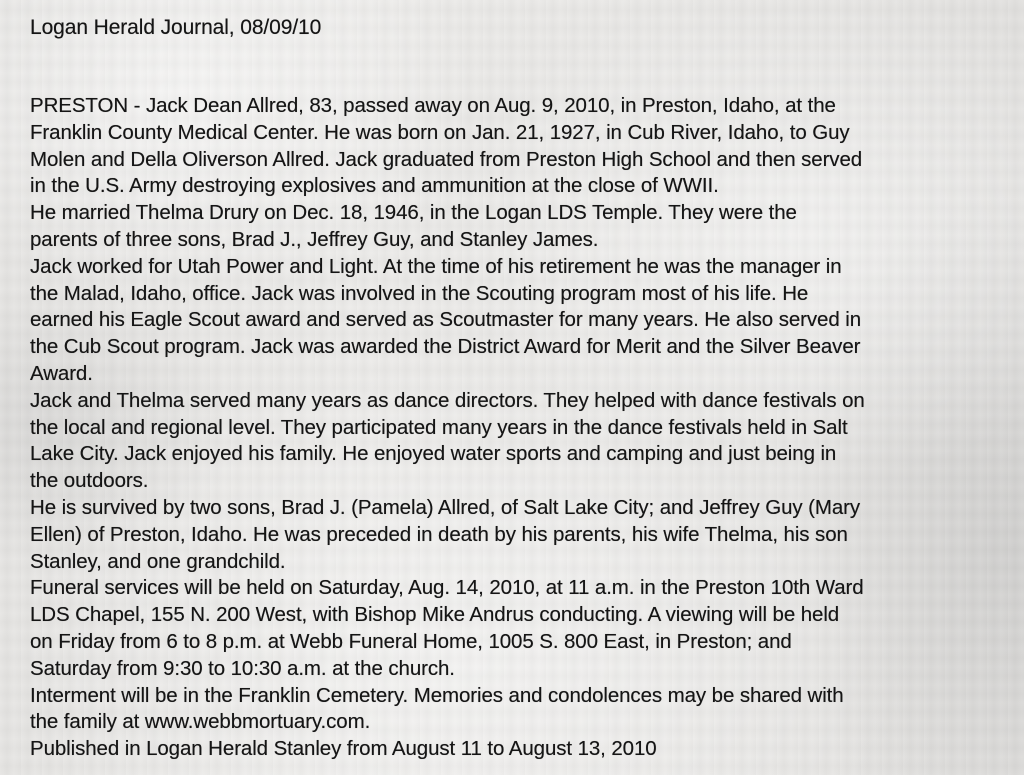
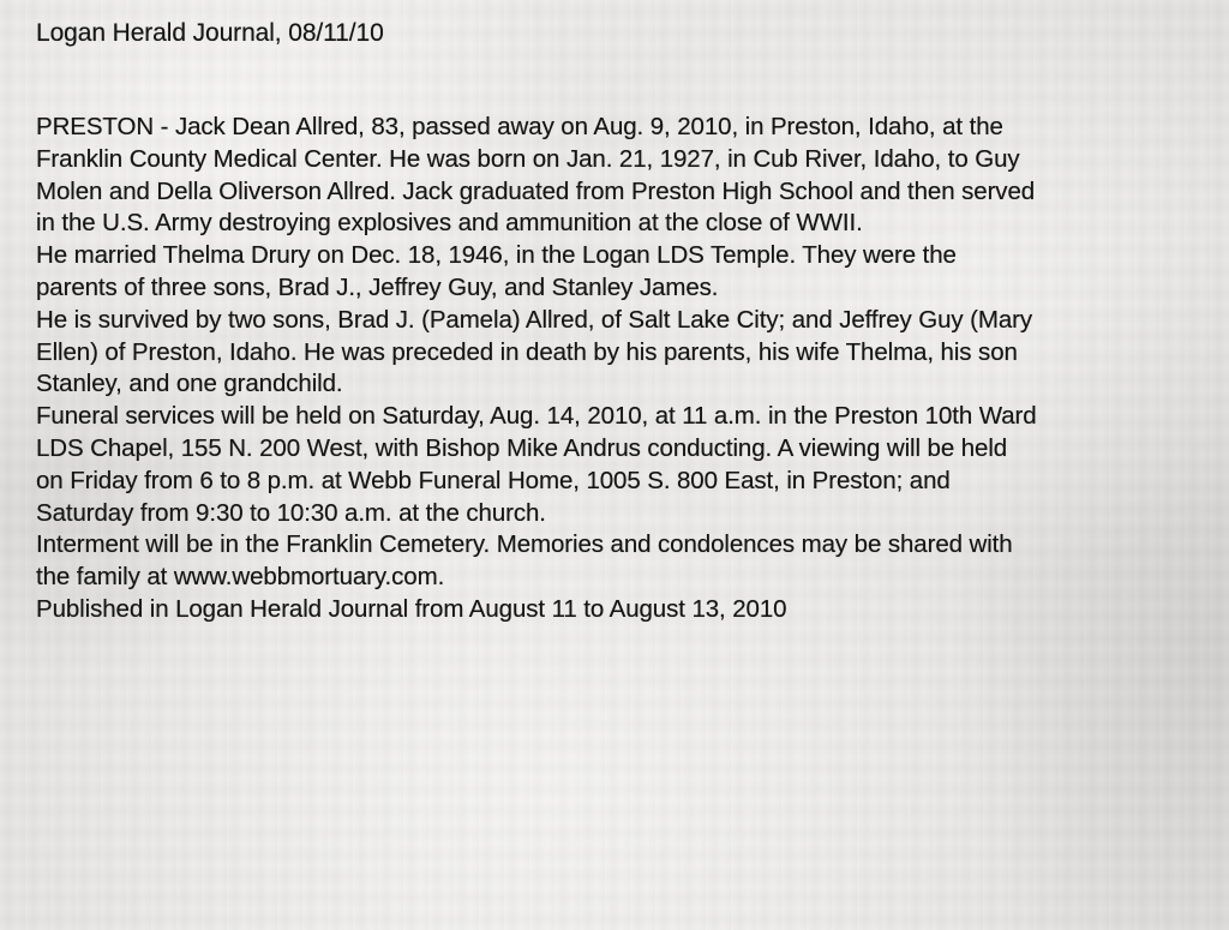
- Logan Herald Journal, 08/09/10
+ Logan Herald Journal, 08/11/10
  PRESTON - Jack Dean Allred, 83, passed away on Aug. 9, 2010, in Preston, Idaho, at the
  Franklin County Medical Center. He was born on Jan. 21, 1927, in Cub River, Idaho, to Guy
  Molen and Della Oliverson Allred. Jack graduated from Preston High School and then served
  in the U.S. Army destroying explosives and ammunition at the close of WWII.
  He married Thelma Drury on Dec. 18, 1946, in the Logan LDS Temple. They were the
  parents of three sons, Brad J., Jeffrey Guy, and Stanley James.
- Jack worked for Utah Power and Light. At the time of his retirement he was the manager in
- the Malad, Idaho, office. Jack was involved in the Scouting program most of his life. He
- earned his Eagle Scout award and served as Scoutmaster for many years. He also served in
- the Cub Scout program. Jack was awarded the District Award for Merit and the Silver Beaver
- Award.
- Jack and Thelma served many years as dance directors. They helped with dance festivals on
- the local and regional level. They participated many years in the dance festivals held in Salt
- Lake City. Jack enjoyed his family. He enjoyed water sports and camping and just being in
- the outdoors.
  He is survived by two sons, Brad J. (Pamela) Allred, of Salt Lake City; and Jeffrey Guy (Mary
  Ellen) of Preston, Idaho. He was preceded in death by his parents, his wife Thelma, his son
  Stanley, and one grandchild.
  Funeral services will be held on Saturday, Aug. 14, 2010, at 11 a.m. in the Preston 10th Ward
  LDS Chapel, 155 N. 200 West, with Bishop Mike Andrus conducting. A viewing will be held
  on Friday from 6 to 8 p.m. at Webb Funeral Home, 1005 S. 800 East, in Preston; and
  Saturday from 9:30 to 10:30 a.m. at the church.
  Interment will be in the Franklin Cemetery. Memories and condolences may be shared with
  the family at www.webbmortuary.com.
- Published in Logan Herald Stanley from August 11 to August 13, 2010
+ Published in Logan Herald Journal from August 11 to August 13, 2010
